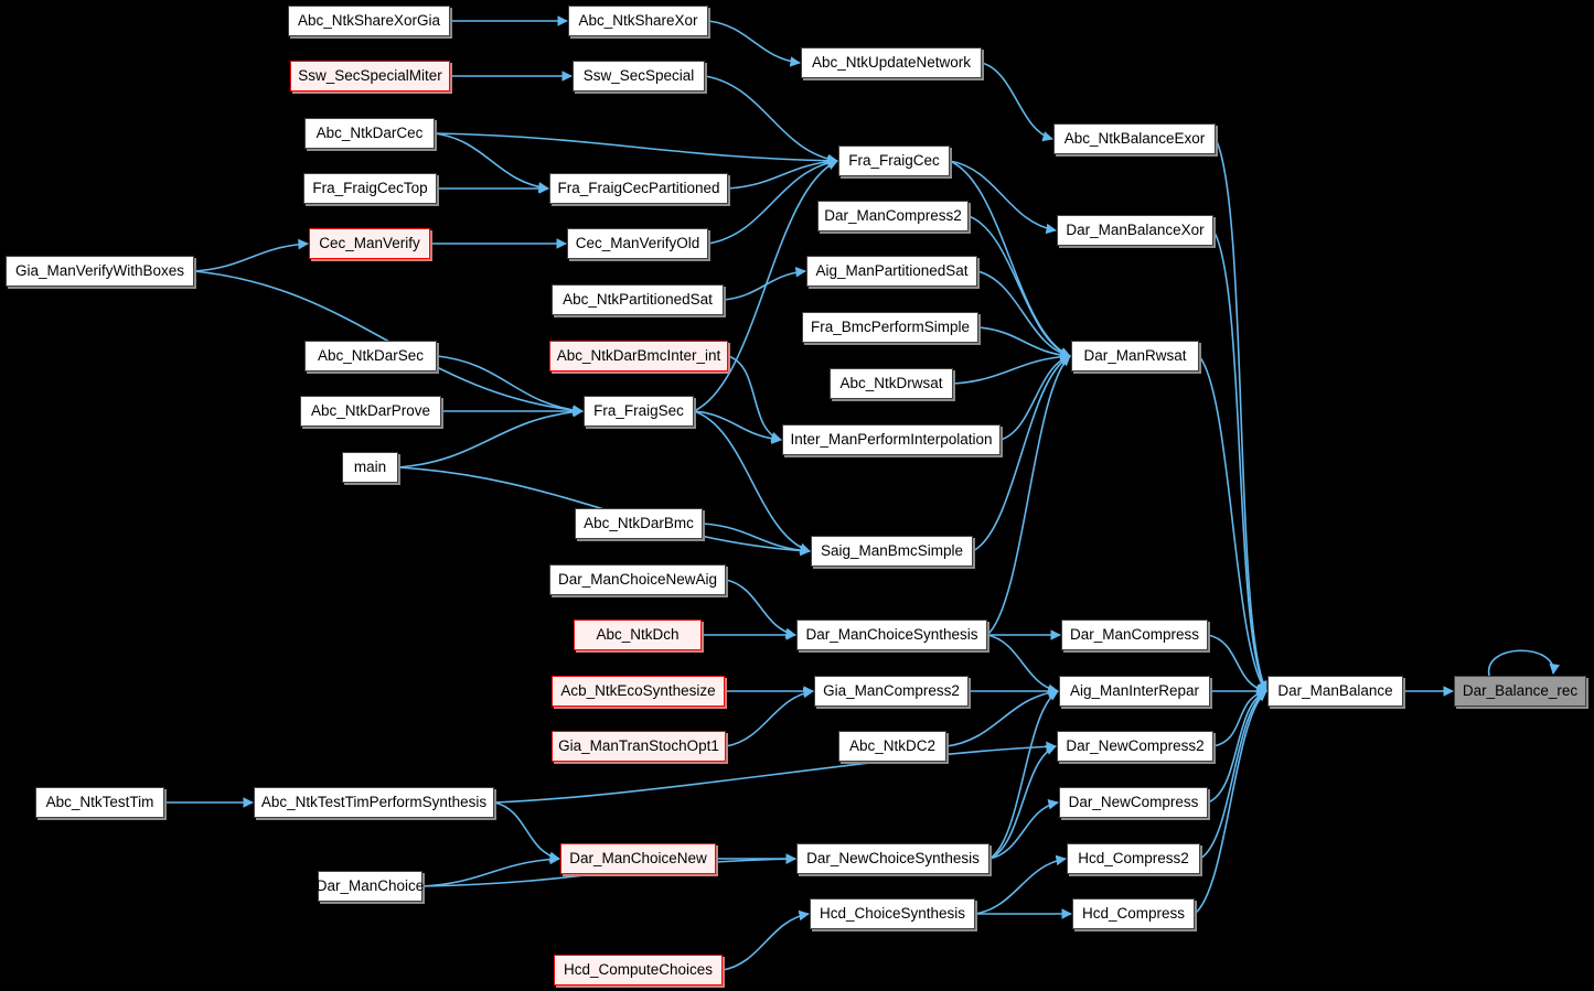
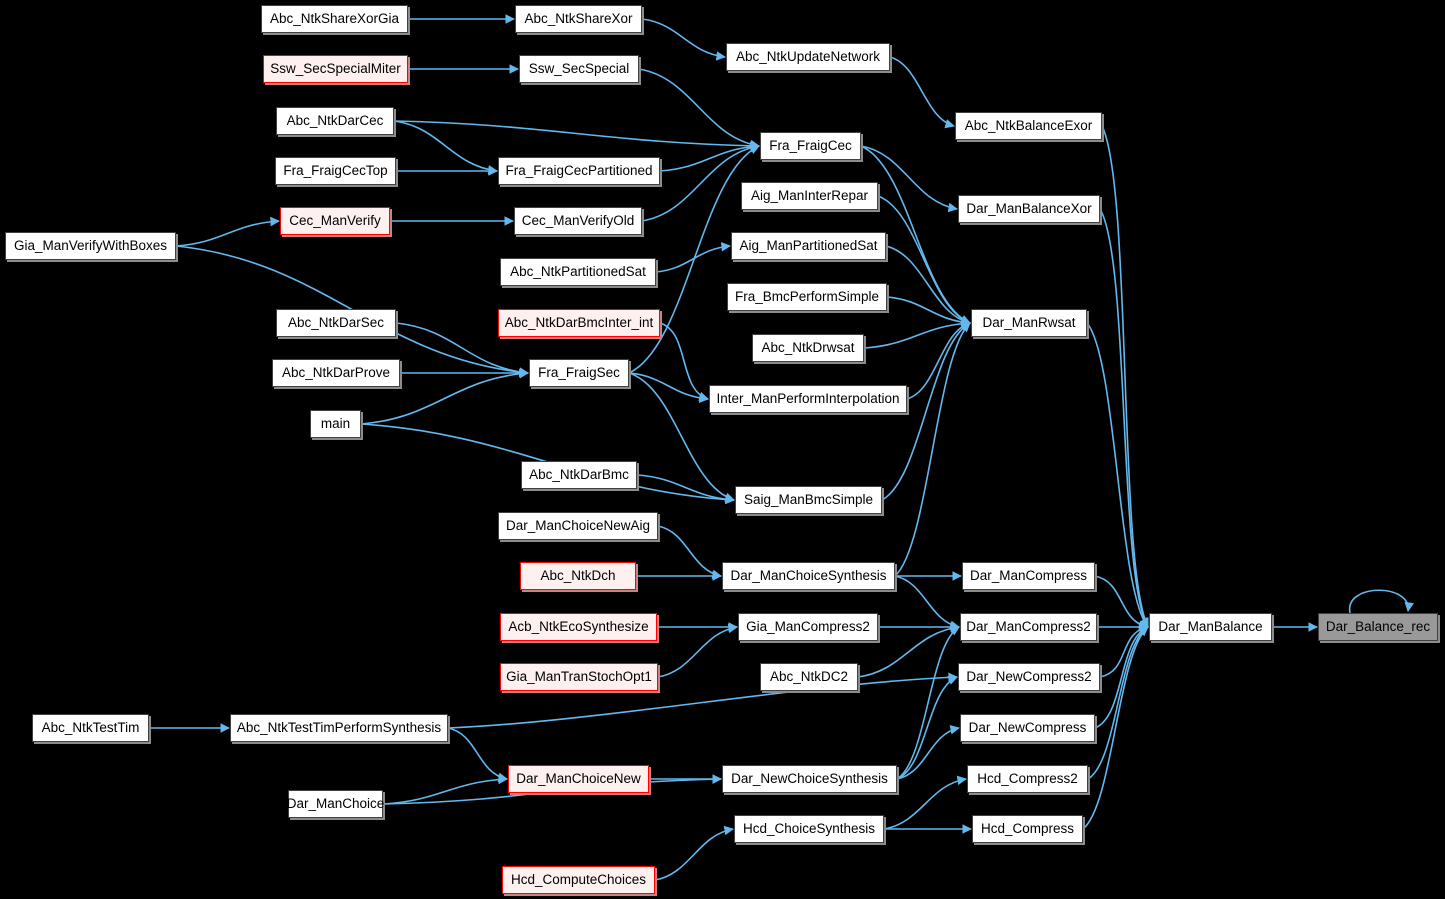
  Abc_NtkShareXorGia
  Abc_NtkShareXor
  Abc_NtkUpdateNetwork
  Ssw_SecSpecialMiter
  Ssw_SecSpecial
  Abc_NtkDarCec
  Abc_NtkBalanceExor
  Fra_FraigCec
  Fra_FraigCecTop
  Fra_FraigCecPartitioned
- Dar_ManCompress2
+ Aig_ManInterRepar
  Dar_ManBalanceXor
  Cec_ManVerify
  Cec_ManVerifyOld
  Aig_ManPartitionedSat
  Gia_ManVerifyWithBoxes
  Abc_NtkPartitionedSat
  Fra_BmcPerformSimple
  Abc_NtkDarSec
  Abc_NtkDarBmcInter_int
  Dar_ManRwsat
  Abc_NtkDrwsat
  Abc_NtkDarProve
  Fra_FraigSec
  Inter_ManPerformInterpolation
  main
  Abc_NtkDarBmc
  Saig_ManBmcSimple
  Dar_ManChoiceNewAig
  Abc_NtkDch
  Dar_ManChoiceSynthesis
  Dar_ManCompress
  Acb_NtkEcoSynthesize
  Gia_ManCompress2
- Aig_ManInterRepar
+ Dar_ManCompress2
  Dar_ManBalance
  Dar_Balance_rec
  Gia_ManTranStochOpt1
  Abc_NtkDC2
  Dar_NewCompress2
  Abc_NtkTestTim
  Abc_NtkTestTimPerformSynthesis
  Dar_NewCompress
  Dar_ManChoiceNew
  Dar_NewChoiceSynthesis
  Hcd_Compress2
  Dar_ManChoice
  Hcd_ChoiceSynthesis
  Hcd_Compress
  Hcd_ComputeChoices
